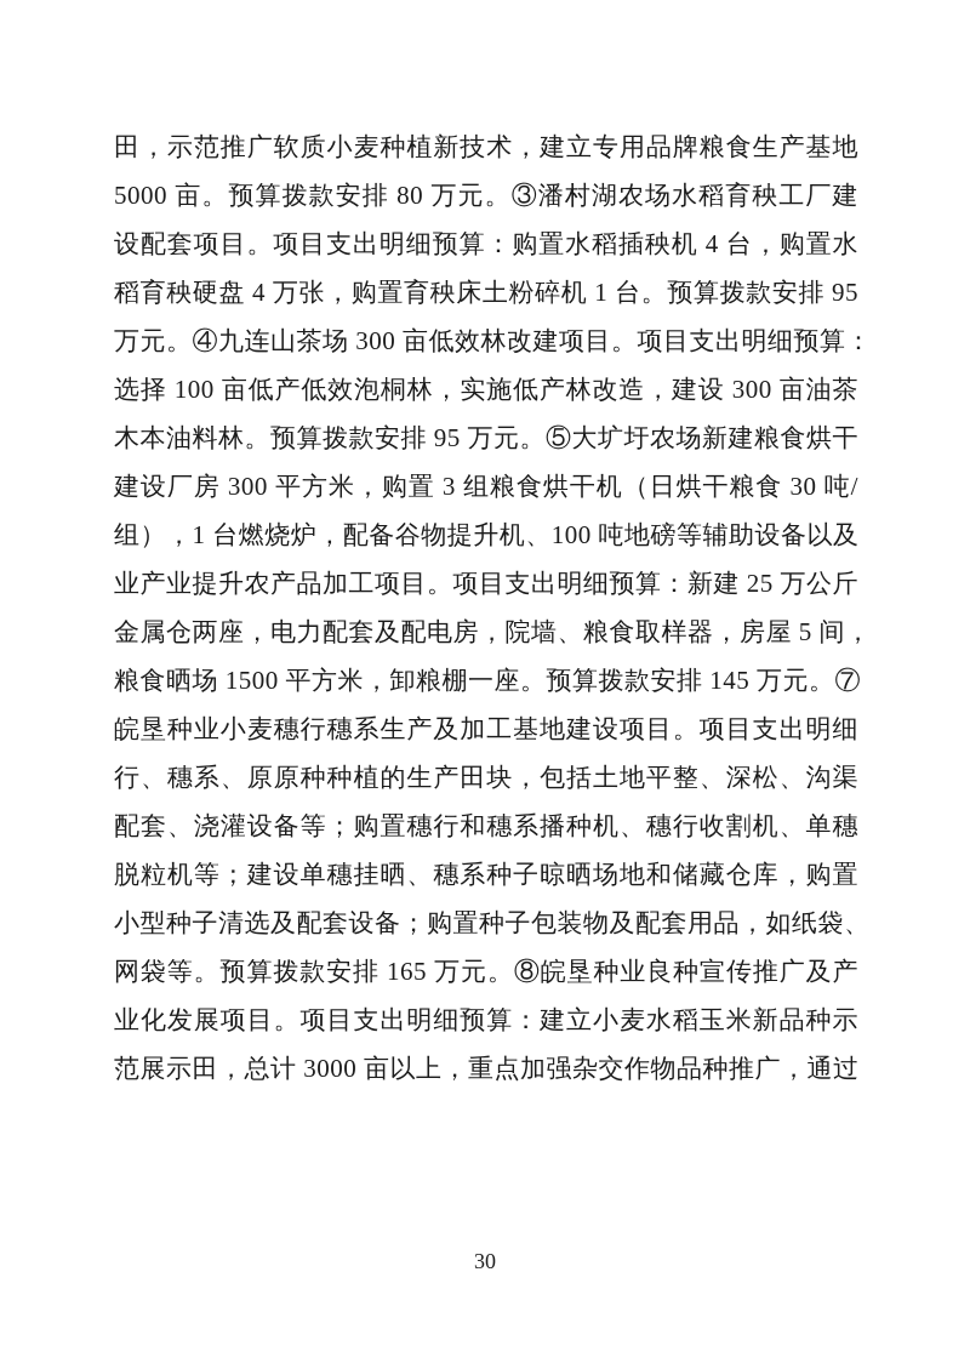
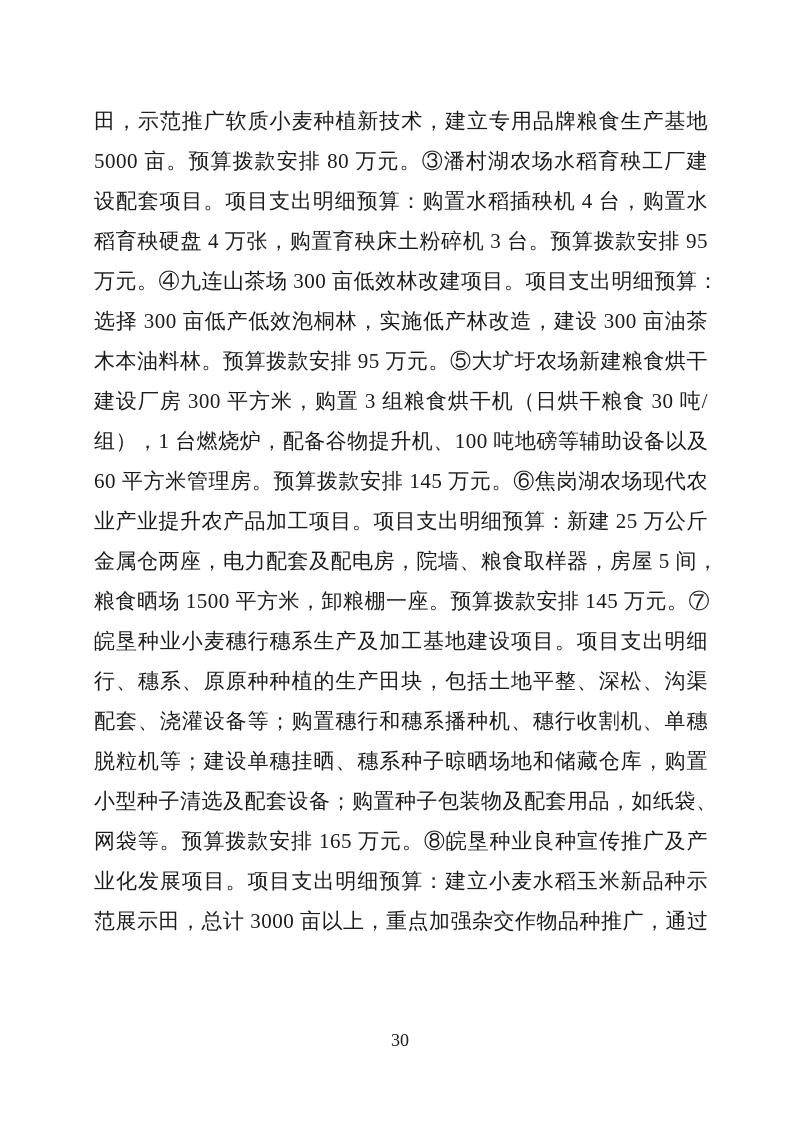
  田，示范推广软质小麦种植新技术，建立专用品牌粮食生产基地
  5000 亩。预算拨款安排 80 万元。③潘村湖农场水稻育秧工厂建
  设配套项目。项目支出明细预算：购置水稻插秧机 4 台，购置水
- 稻育秧硬盘 4 万张，购置育秧床土粉碎机 1 台。预算拨款安排 95
+ 稻育秧硬盘 4 万张，购置育秧床土粉碎机 3 台。预算拨款安排 95
  万元。④九连山茶场 300 亩低效林改建项目。项目支出明细预算：
- 选择 100 亩低产低效泡桐林，实施低产林改造，建设 300 亩油茶
+ 选择 300 亩低产低效泡桐林，实施低产林改造，建设 300 亩油茶
  木本油料林。预算拨款安排 95 万元。⑤大圹圩农场新建粮食烘干
  建设厂房 300 平方米，购置 3 组粮食烘干机（日烘干粮食 30 吨/
  组），1 台燃烧炉，配备谷物提升机、100 吨地磅等辅助设备以及
+ 60 平方米管理房。预算拨款安排 145 万元。⑥焦岗湖农场现代农
  业产业提升农产品加工项目。项目支出明细预算：新建 25 万公斤
  金属仓两座，电力配套及配电房，院墙、粮食取样器，房屋 5 间，
  粮食晒场 1500 平方米，卸粮棚一座。预算拨款安排 145 万元。⑦
  皖垦种业小麦穗行穗系生产及加工基地建设项目。项目支出明细
  行、穗系、原原种种植的生产田块，包括土地平整、深松、沟渠
  配套、浇灌设备等；购置穗行和穗系播种机、穗行收割机、单穗
  脱粒机等；建设单穗挂晒、穗系种子晾晒场地和储藏仓库，购置
  小型种子清选及配套设备；购置种子包装物及配套用品，如纸袋、
  网袋等。预算拨款安排 165 万元。⑧皖垦种业良种宣传推广及产
  业化发展项目。项目支出明细预算：建立小麦水稻玉米新品种示
  范展示田，总计 3000 亩以上，重点加强杂交作物品种推广，通过
  30
